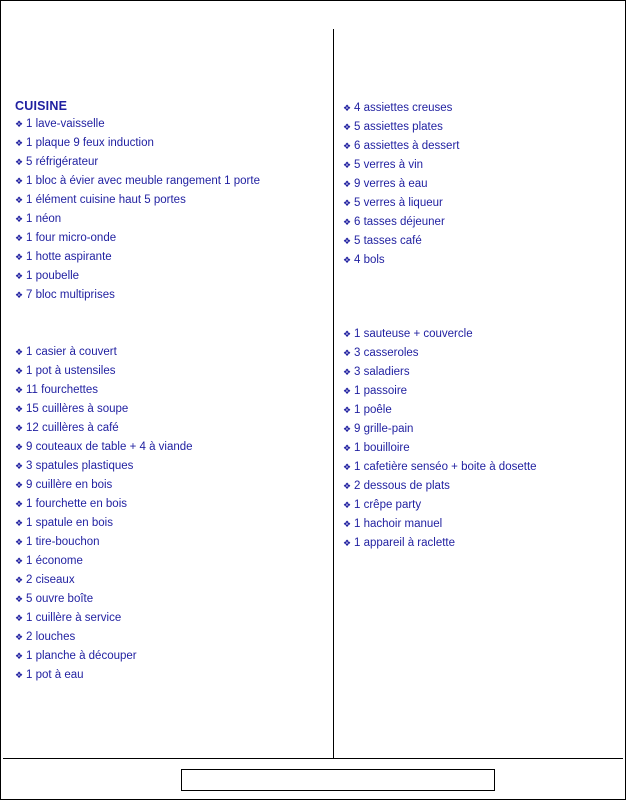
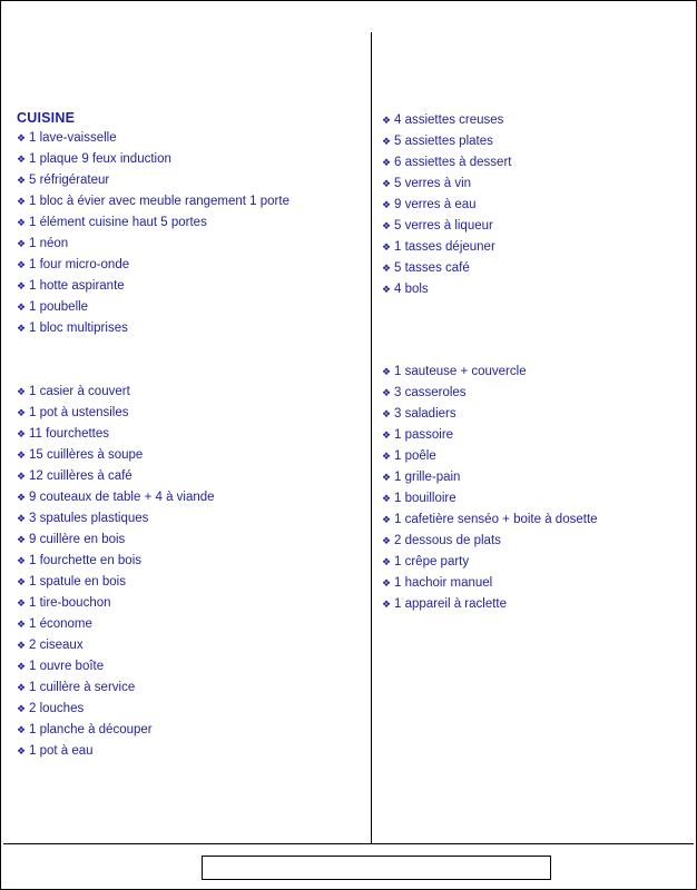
  CUISINE
  ❖
  1 lave-vaisselle
  ❖
  1 plaque 9 feux induction
  ❖
  5 réfrigérateur
  ❖
  1 bloc à évier avec meuble rangement 1 porte
  ❖
  1 élément cuisine haut 5 portes
  ❖
  1 néon
  ❖
  1 four micro-onde
  ❖
  1 hotte aspirante
  ❖
  1 poubelle
  ❖
- 7 bloc multiprises
+ 1 bloc multiprises
  ❖
  1 casier à couvert
  ❖
  1 pot à ustensiles
  ❖
  11 fourchettes
  ❖
  15 cuillères à soupe
  ❖
  12 cuillères à café
  ❖
  9 couteaux de table + 4 à viande
  ❖
  3 spatules plastiques
  ❖
  9 cuillère en bois
  ❖
  1 fourchette en bois
  ❖
  1 spatule en bois
  ❖
  1 tire-bouchon
  ❖
  1 économe
  ❖
  2 ciseaux
  ❖
- 5 ouvre boîte
+ 1 ouvre boîte
  ❖
  1 cuillère à service
  ❖
  2 louches
  ❖
  1 planche à découper
  ❖
  1 pot à eau
  ❖
  4 assiettes creuses
  ❖
  5 assiettes plates
  ❖
  6 assiettes à dessert
  ❖
  5 verres à vin
  ❖
  9 verres à eau
  ❖
  5 verres à liqueur
  ❖
- 6 tasses déjeuner
+ 1 tasses déjeuner
  ❖
  5 tasses café
  ❖
  4 bols
  ❖
  1 sauteuse + couvercle
  ❖
  3 casseroles
  ❖
  3 saladiers
  ❖
  1 passoire
  ❖
  1 poêle
  ❖
- 9 grille-pain
+ 1 grille-pain
  ❖
  1 bouilloire
  ❖
  1 cafetière senséo + boite à dosette
  ❖
  2 dessous de plats
  ❖
  1 crêpe party
  ❖
  1 hachoir manuel
  ❖
  1 appareil à raclette
